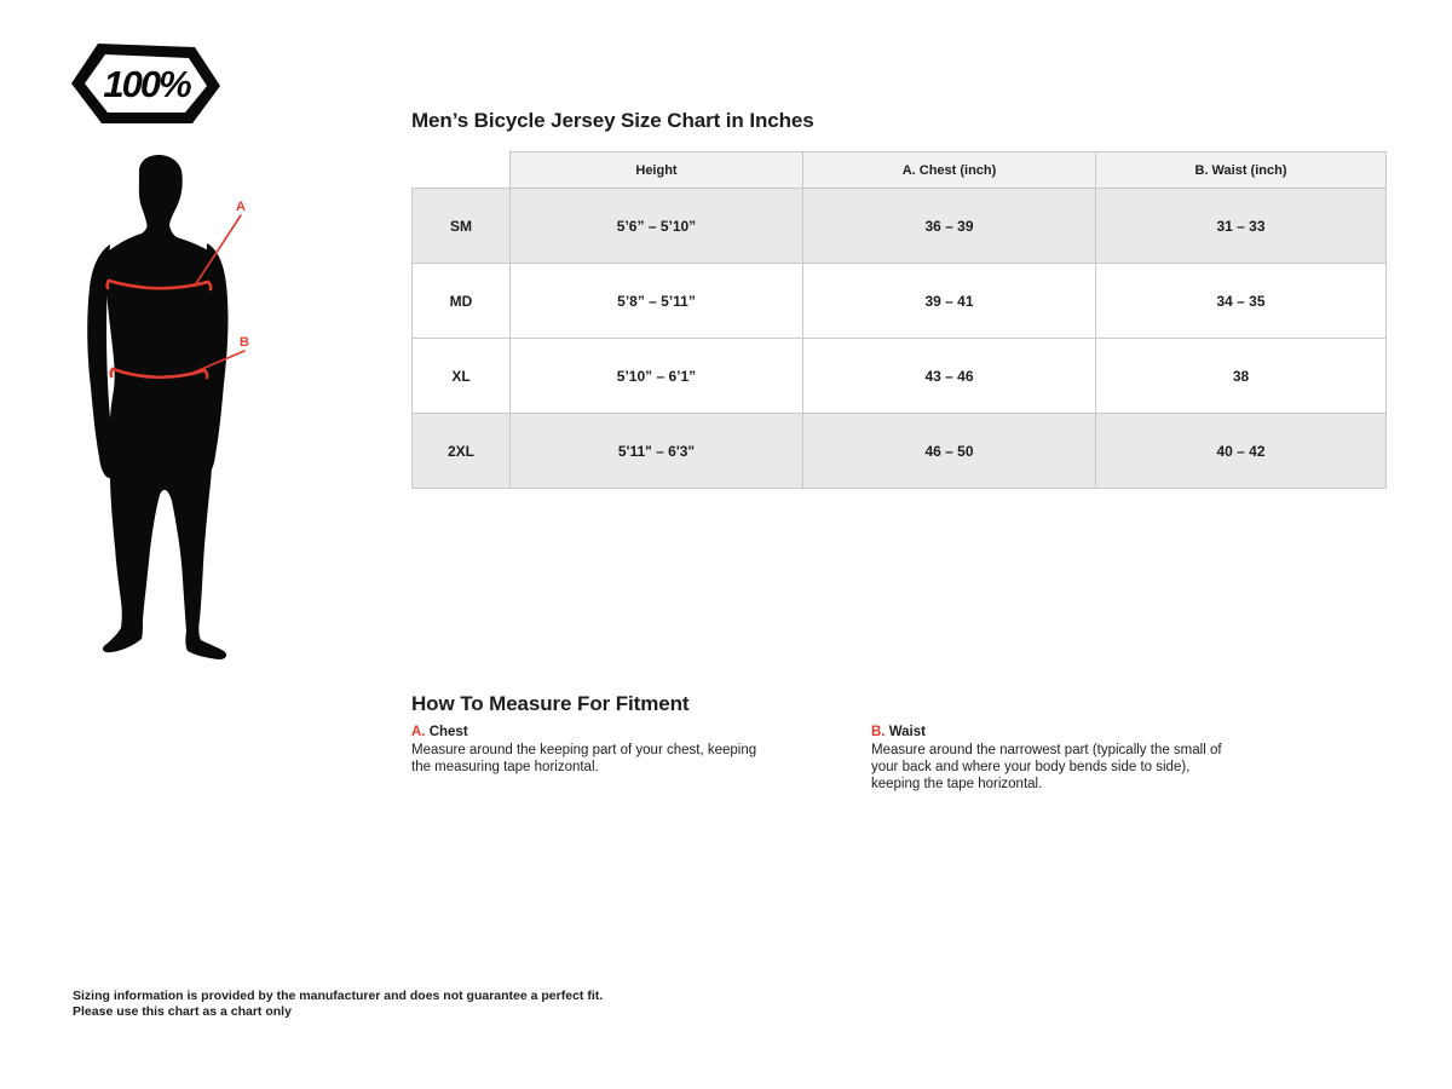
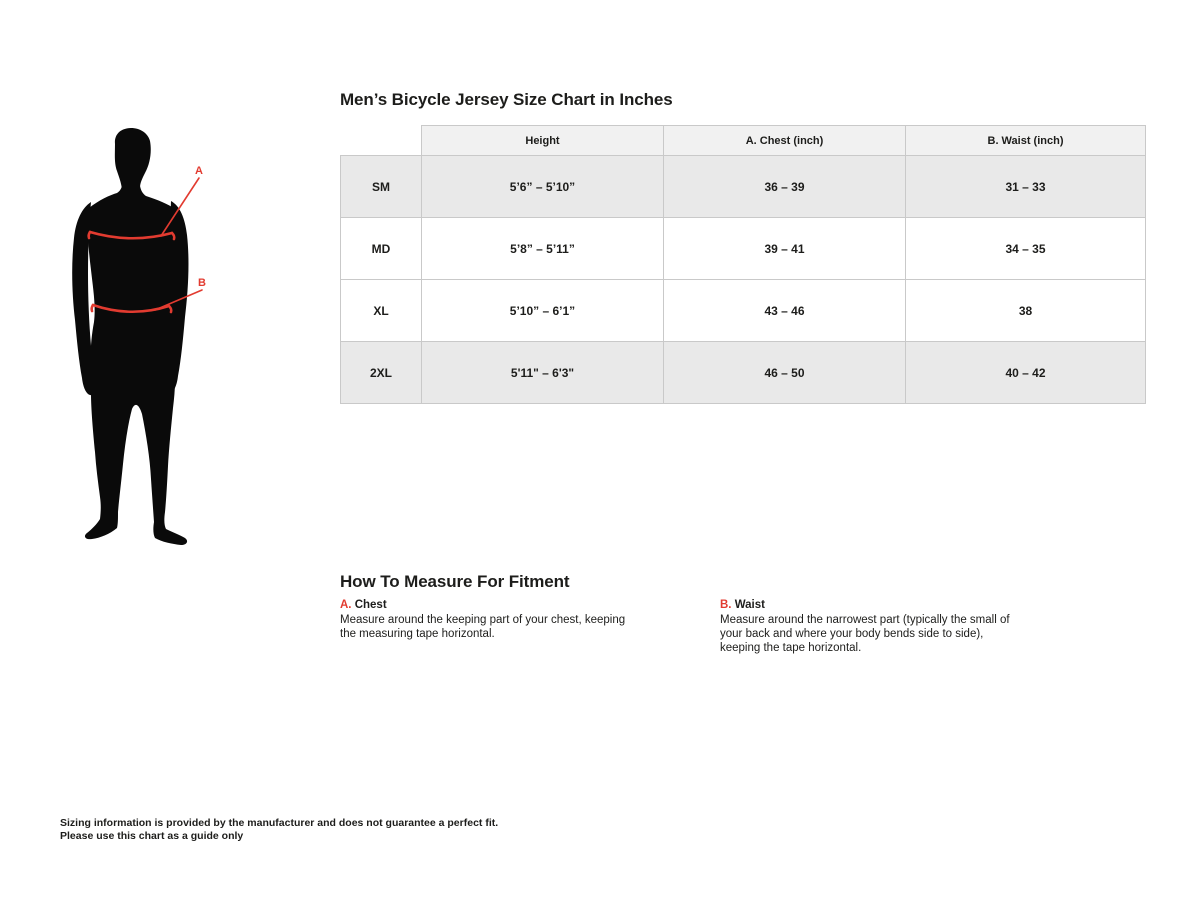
- 100%
  A
  B
  Men’s Bicycle Jersey Size Chart in Inches
  	Height	A. Chest (inch)	B. Waist (inch)
  SM	5’6” – 5’10”	36 – 39	31 – 33
  MD	5’8” – 5’11”	39 – 41	34 – 35
  XL	5’10” – 6’1”	43 – 46	38
  2XL	5'11" – 6'3"	46 – 50	40 – 42
  How To Measure For Fitment
  A. Chest
  Measure around the keeping part of your chest, keeping the measuring tape horizontal.
  B. Waist
  Measure around the narrowest part (typically the small of your back and where your body bends side to side), keeping the tape horizontal.
  Sizing information is provided by the manufacturer and does not guarantee a perfect fit.
- Please use this chart as a chart only
+ Please use this chart as a guide only
